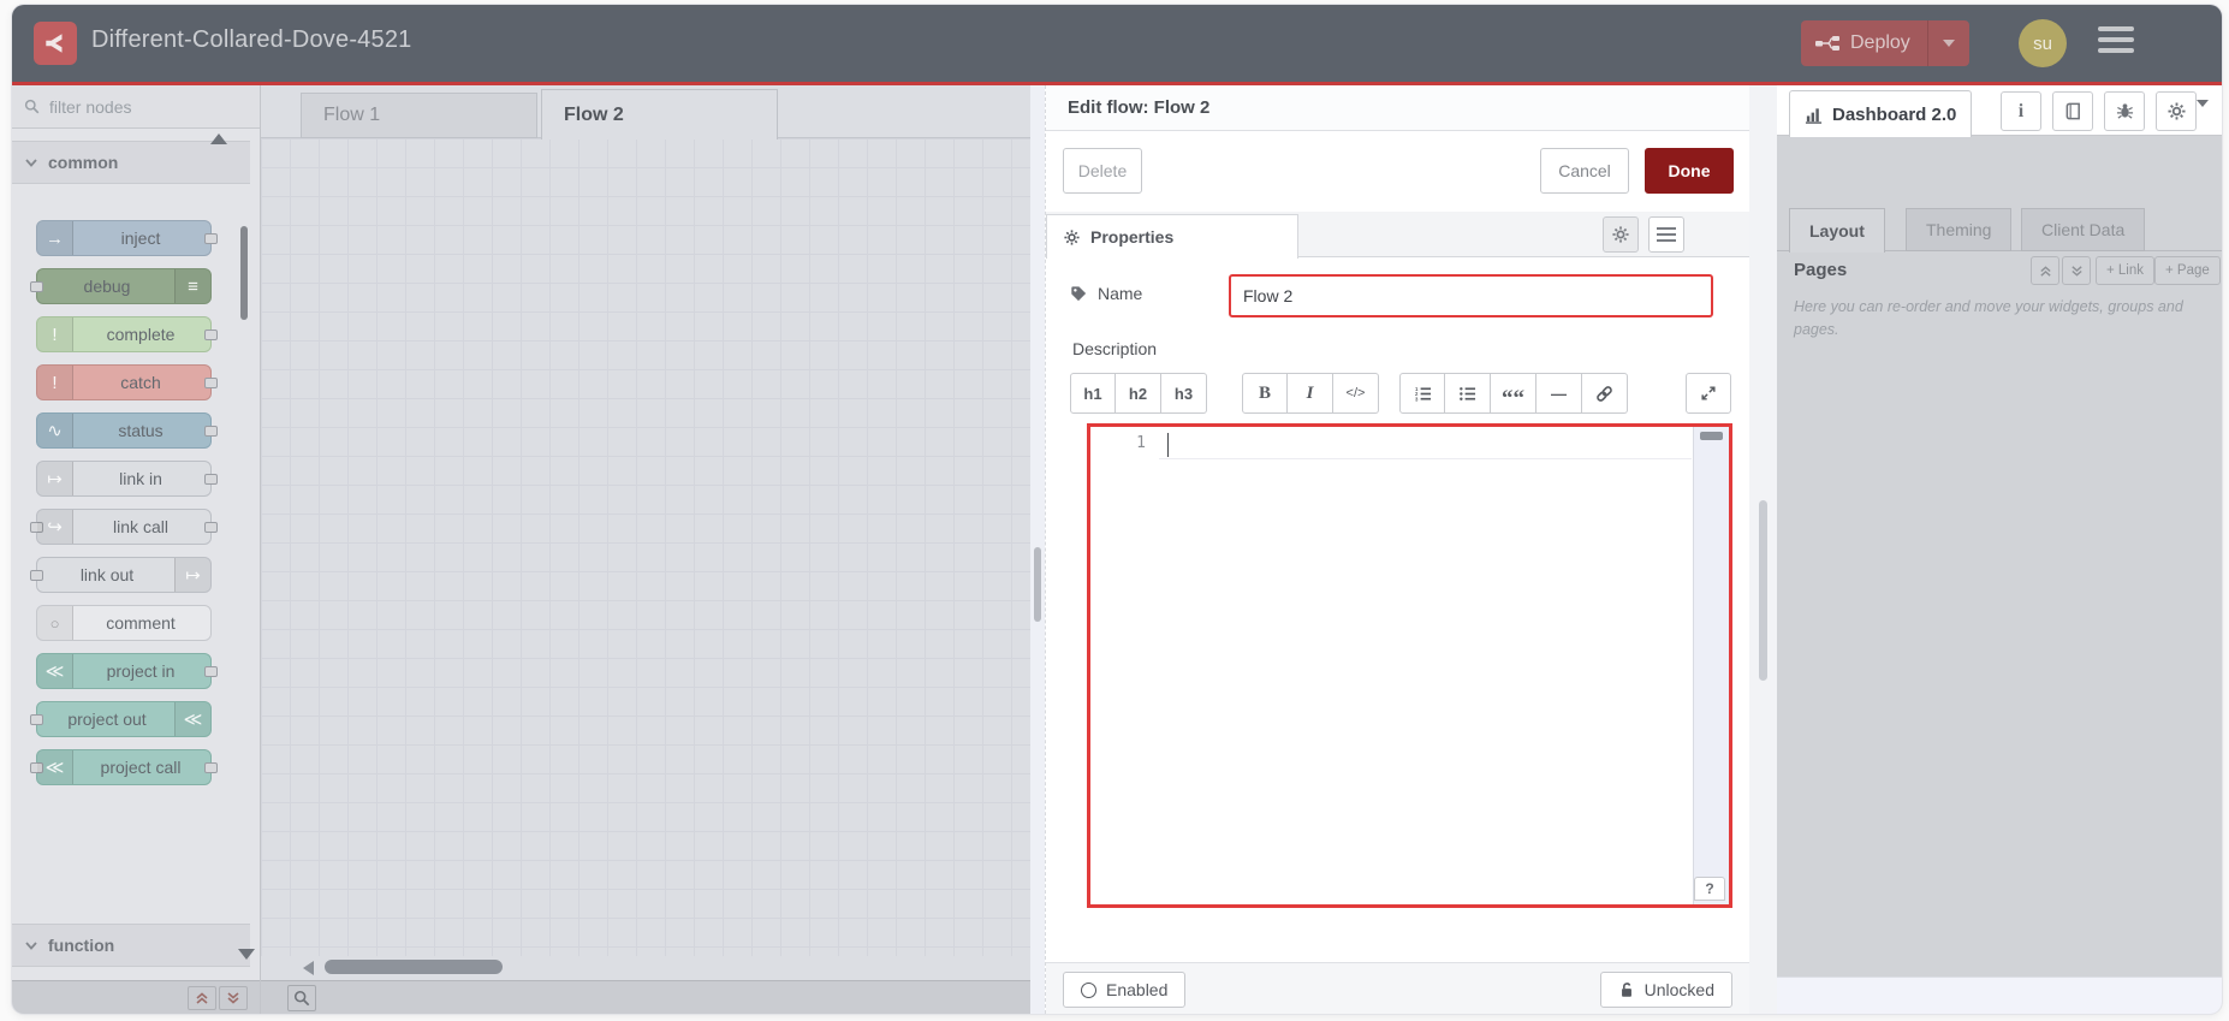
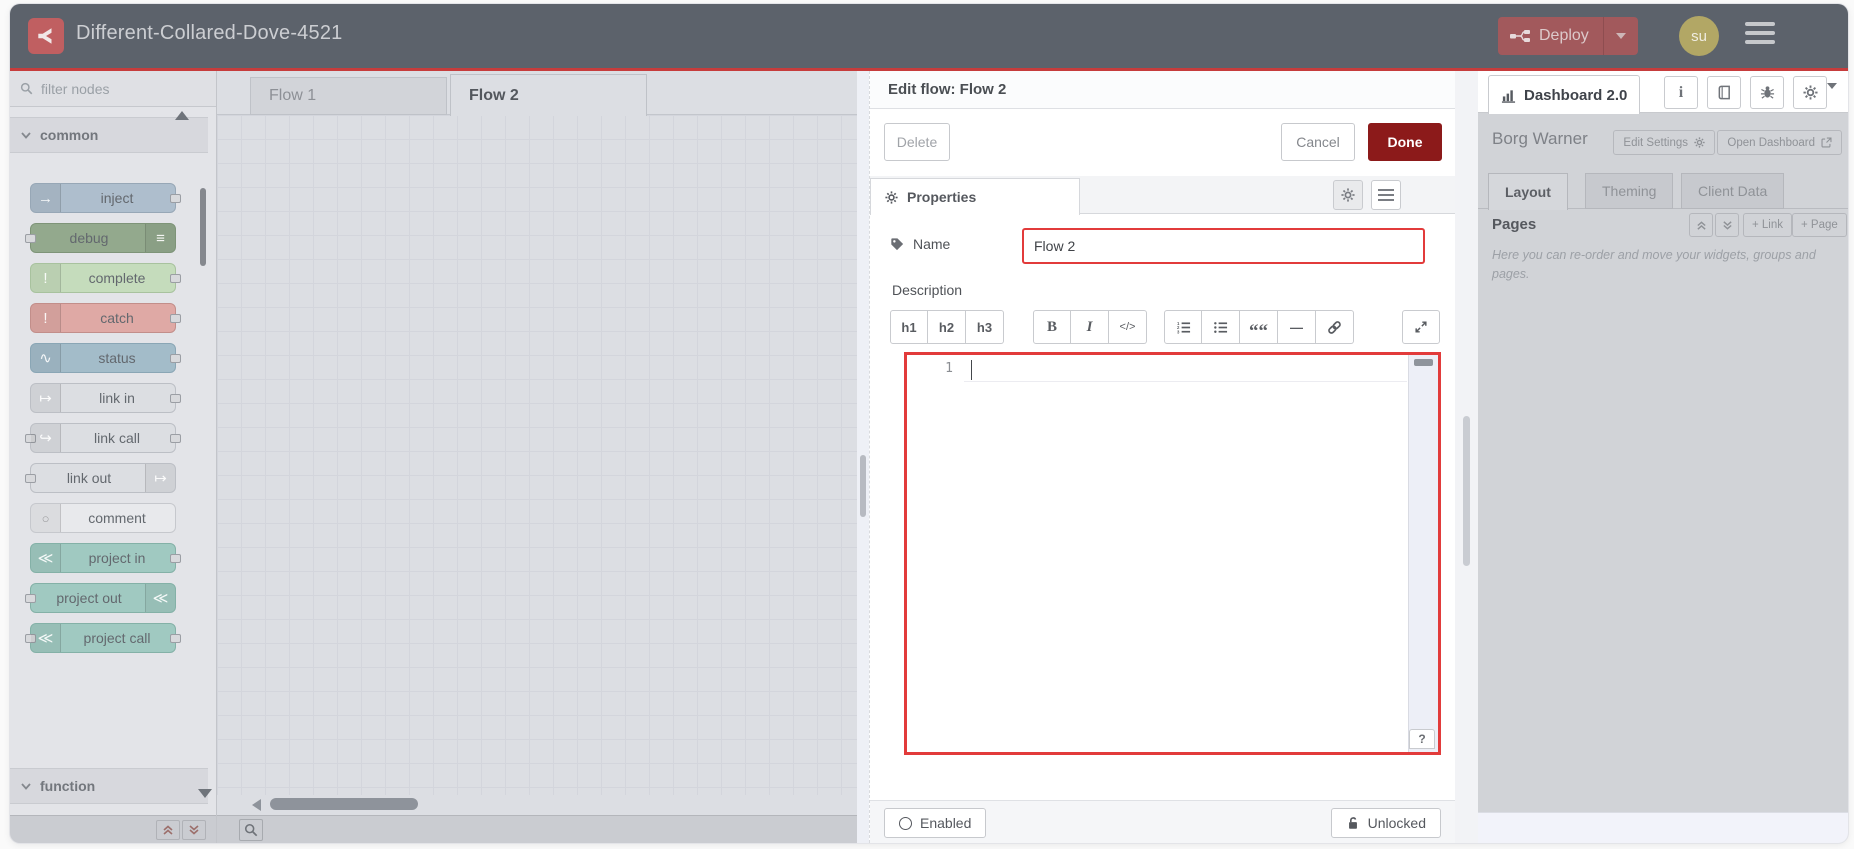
  Different-Collared-Dove-4521
  Deploy
  su
  filter nodes
  common
  →
  inject
  ≡
  debug
  !
  complete
  !
  catch
  ∿
  status
  ↦
  link in
  ↪
  link call
  ↦
  link out
  ○
  comment
  ≪
  project in
  ≪
  project out
  ≪
  project call
  function
  Flow 1
  Flow 2
  Edit flow: Flow 2
  Delete
  Cancel
  Done
  Properties
  Name
  Flow 2
  Description
  h1
  h2
  h3
  B
  I
  </>
  ““
  —
  1
  ?
  Enabled
  Unlocked
  Dashboard 2.0
  i
+ Borg Warner
+ Edit Settings
+ Open Dashboard
  Layout
  Theming
  Client Data
  Pages
  + Link
  + Page
  Here you can re-order and move your widgets, groups and pages.
